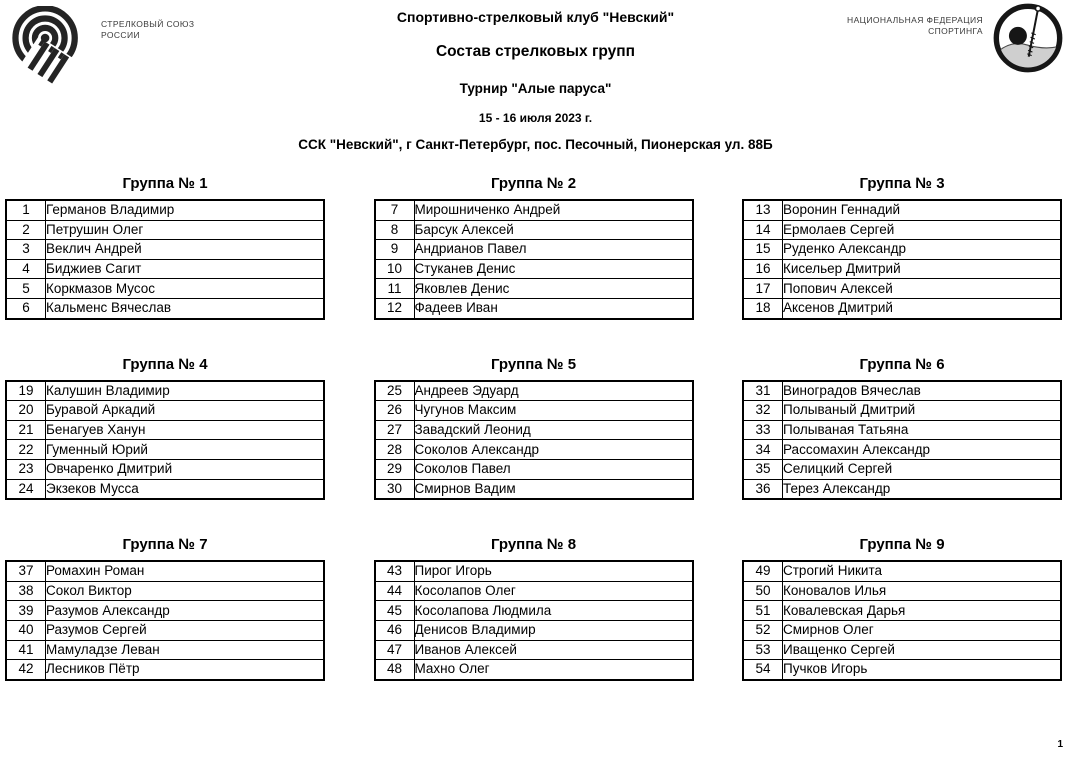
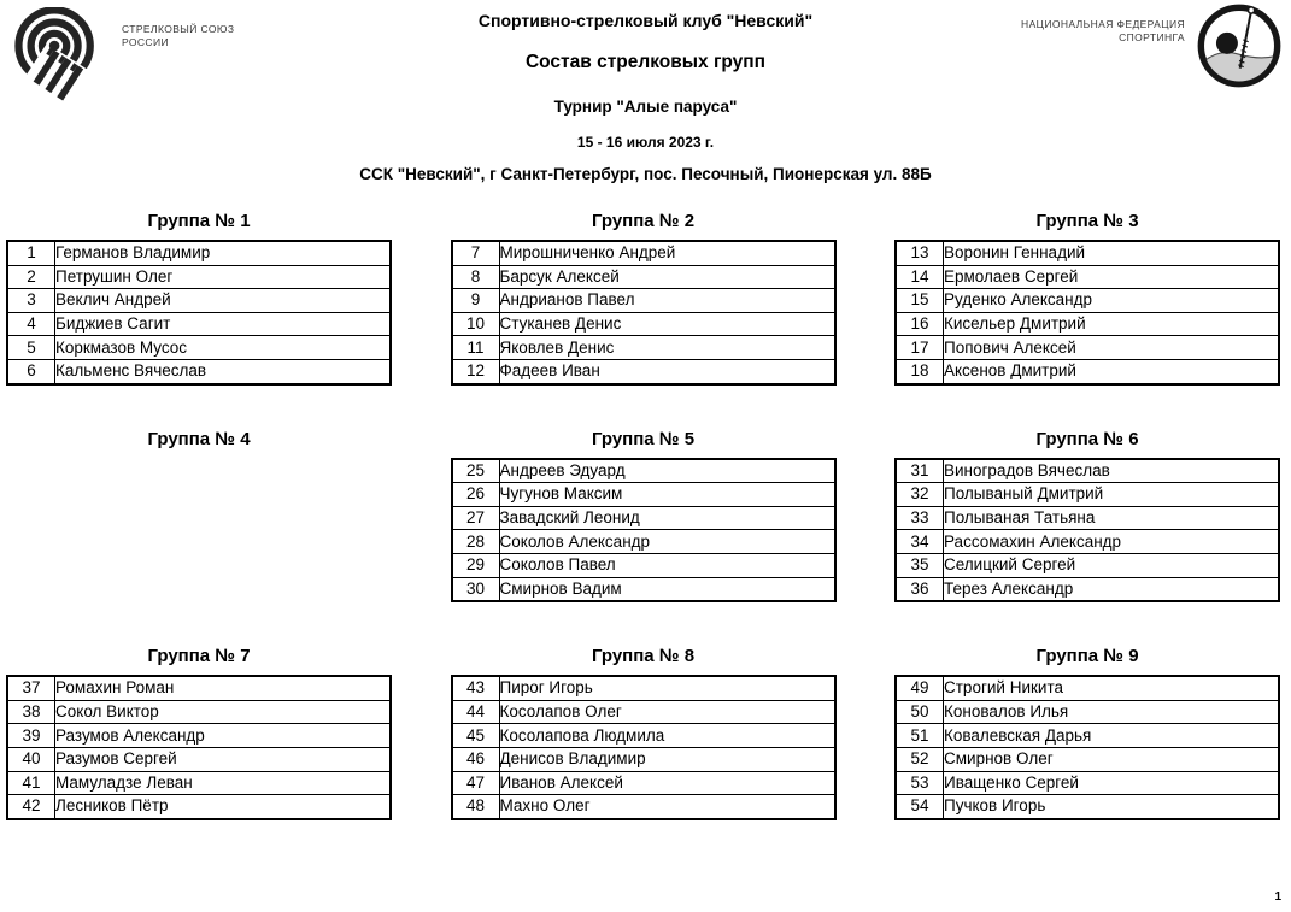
  СТРЕЛКОВЫЙ СОЮЗ
  РОССИИ
  НАЦИОНАЛЬНАЯ ФЕДЕРАЦИЯ
  СПОРТИНГА
  Спортивно-стрелковый клуб "Невский"
  Состав стрелковых групп
  Турнир "Алые паруса"
  15 - 16 июля 2023 г.
  ССК "Невский", г Санкт-Петербург, пос. Песочный, Пионерская ул. 88Б
  Группа № 1
  1	Германов Владимир
  2	Петрушин Олег
  3	Веклич Андрей
  4	Биджиев Сагит
  5	Коркмазов Мусос
  6	Кальменс Вячеслав
  Группа № 2
  7	Мирошниченко Андрей
  8	Барсук Алексей
  9	Андрианов Павел
  10	Стуканев Денис
  11	Яковлев Денис
  12	Фадеев Иван
  Группа № 3
  13	Воронин Геннадий
  14	Ермолаев Сергей
  15	Руденко Александр
  16	Кисельер Дмитрий
  17	Попович Алексей
  18	Аксенов Дмитрий
  Группа № 4
- 19	Калушин Владимир
- 20	Буравой Аркадий
- 21	Бенагуев Ханун
- 22	Гуменный Юрий
- 23	Овчаренко Дмитрий
- 24	Экзеков Мусса
  Группа № 5
  25	Андреев Эдуард
  26	Чугунов Максим
  27	Завадский Леонид
  28	Соколов Александр
  29	Соколов Павел
  30	Смирнов Вадим
  Группа № 6
  31	Виноградов Вячеслав
  32	Полываный Дмитрий
  33	Полываная Татьяна
  34	Рассомахин Александр
  35	Селицкий Сергей
  36	Терез Александр
  Группа № 7
  37	Ромахин Роман
  38	Сокол Виктор
  39	Разумов Александр
  40	Разумов Сергей
  41	Мамуладзе Леван
  42	Лесников Пётр
  Группа № 8
  43	Пирог Игорь
  44	Косолапов Олег
  45	Косолапова Людмила
  46	Денисов Владимир
  47	Иванов Алексей
  48	Махно Олег
  Группа № 9
  49	Строгий Никита
  50	Коновалов Илья
  51	Ковалевская Дарья
  52	Смирнов Олег
  53	Иващенко Сергей
  54	Пучков Игорь
  1
